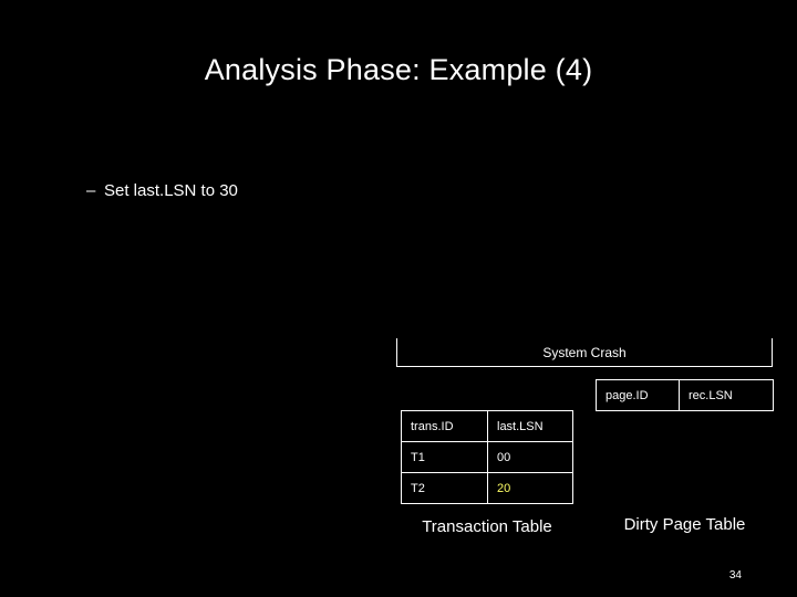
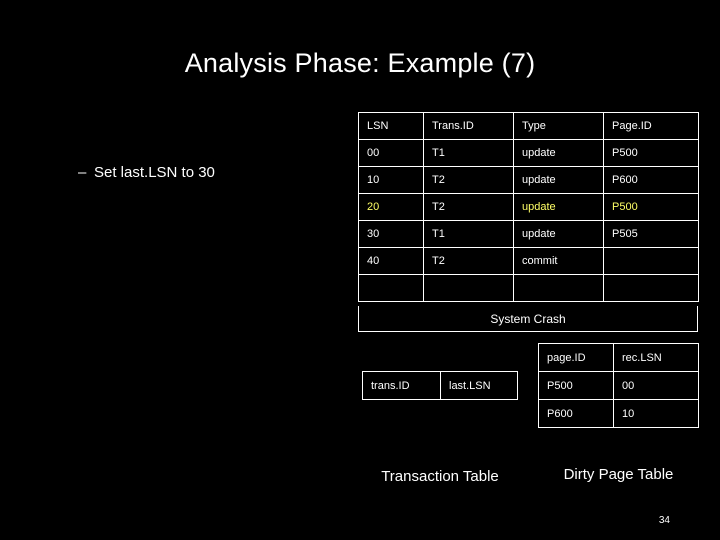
- Analysis Phase: Example (4)
+ Analysis Phase: Example (7)
  – Set last.LSN to 30
+ LSN	Trans.ID	Type	Page.ID
+ 00	T1	update	P500
+ 10	T2	update	P600
+ 20	T2	update	P500
+ 30	T1	update	P505
+ 40	T2	commit
  System Crash
  trans.ID	last.LSN
- T1	00
- T2	20
  Transaction Table
  page.ID	rec.LSN
+ P500	00
+ P600	10
  Dirty Page Table
  34
